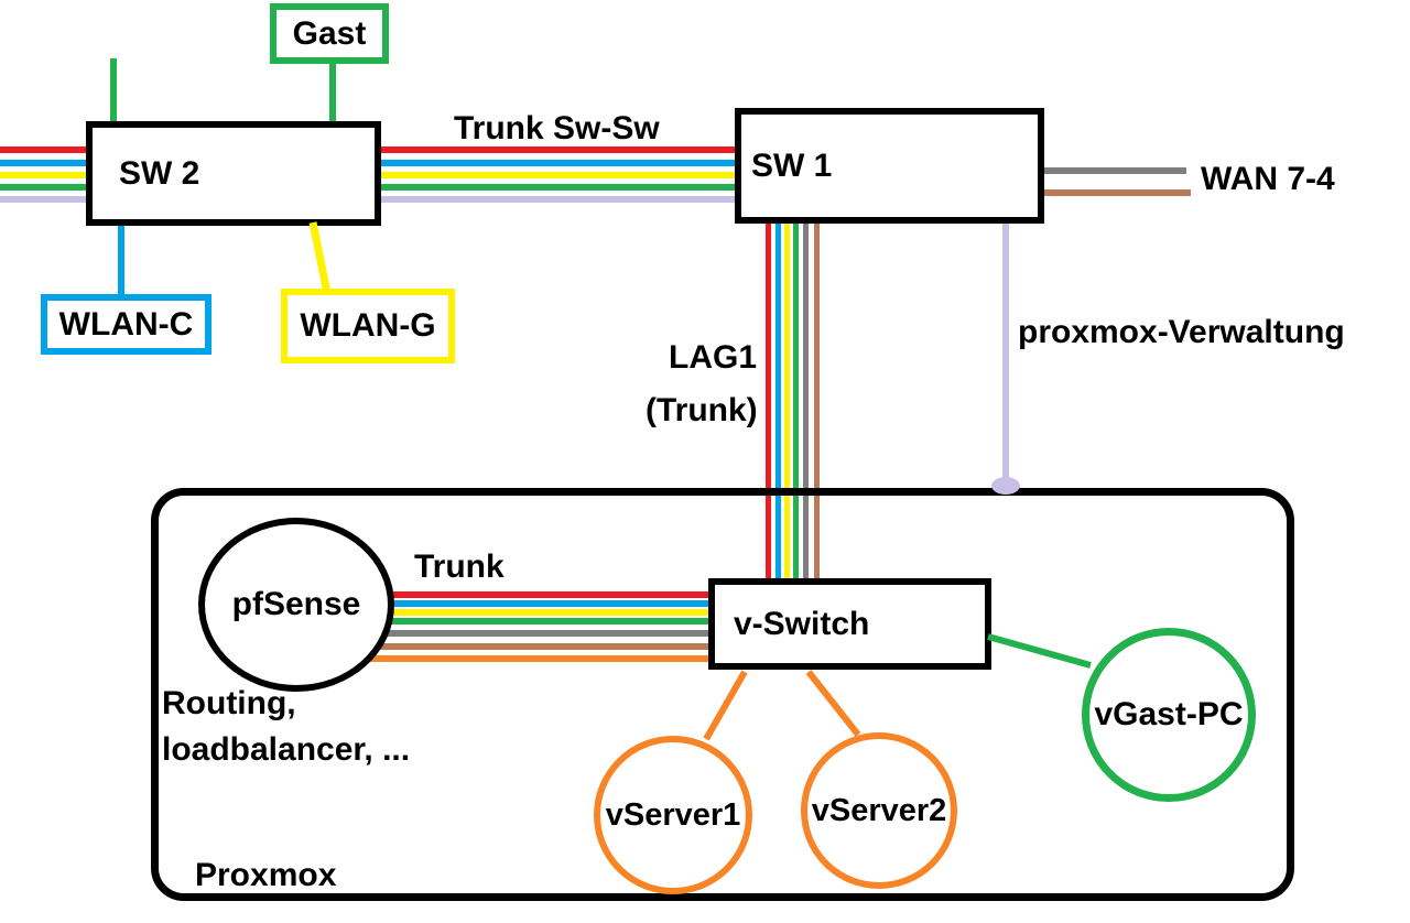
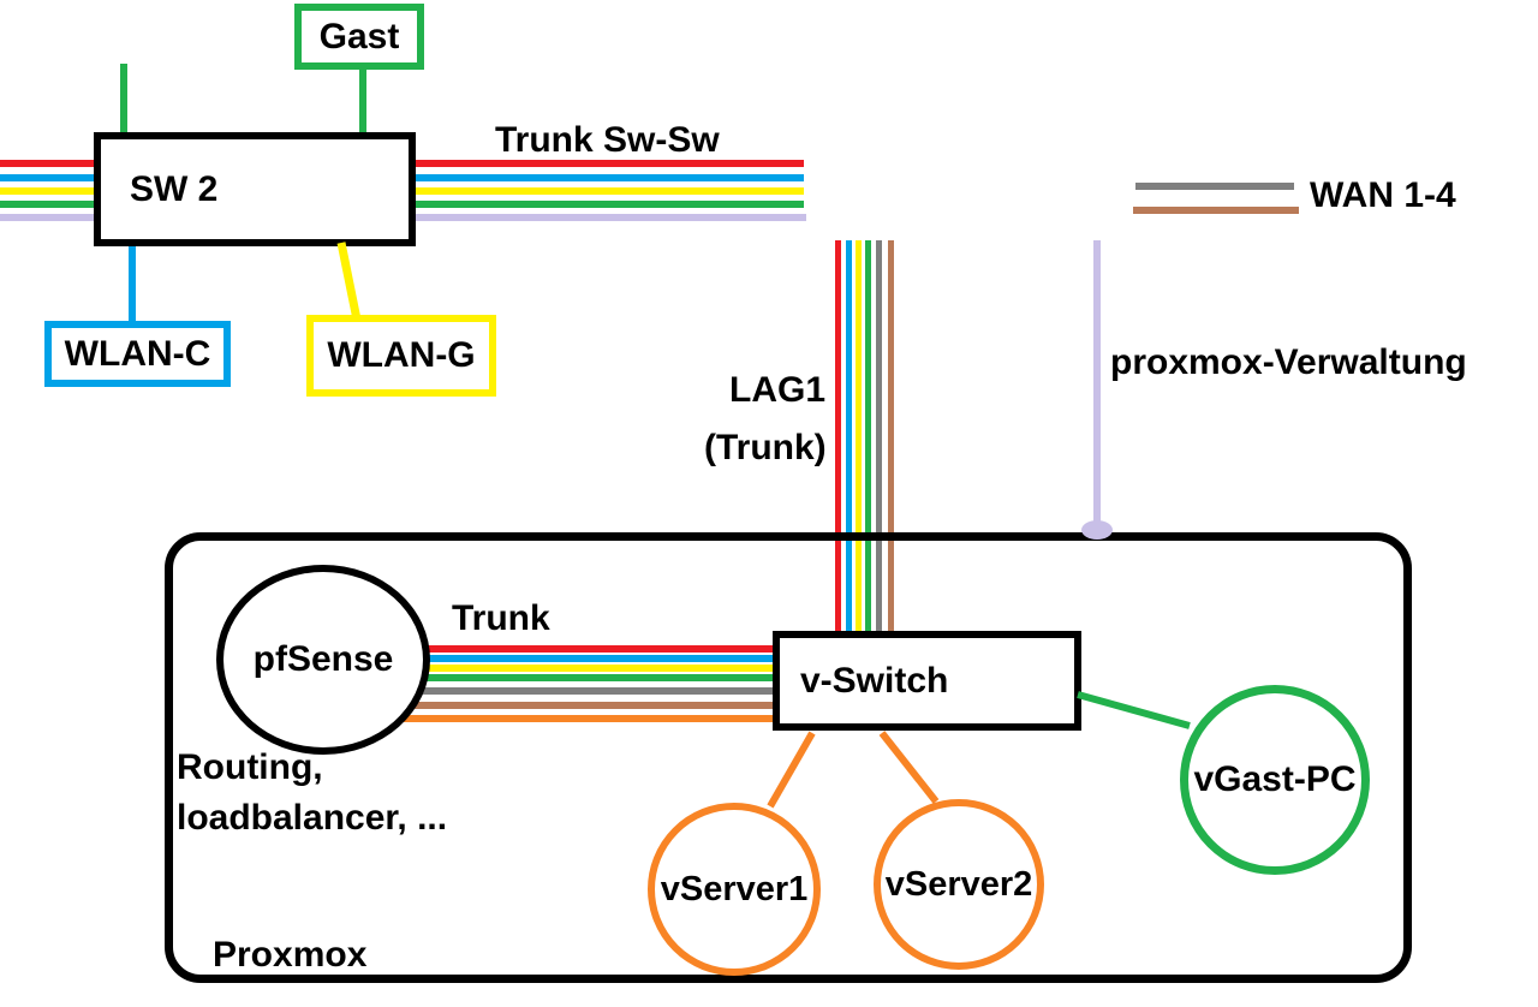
  Gast
  SW 2
- SW 1
  WLAN-C
  WLAN-G
  Proxmox
  pfSense
  v-Switch
  vServer1
  vServer2
  vGast-PC
  Trunk Sw-Sw
- WAN 7-4
+ WAN 1-4
  LAG1
  (Trunk)
  proxmox-Verwaltung
  Trunk
  Routing,
  loadbalancer, ...
